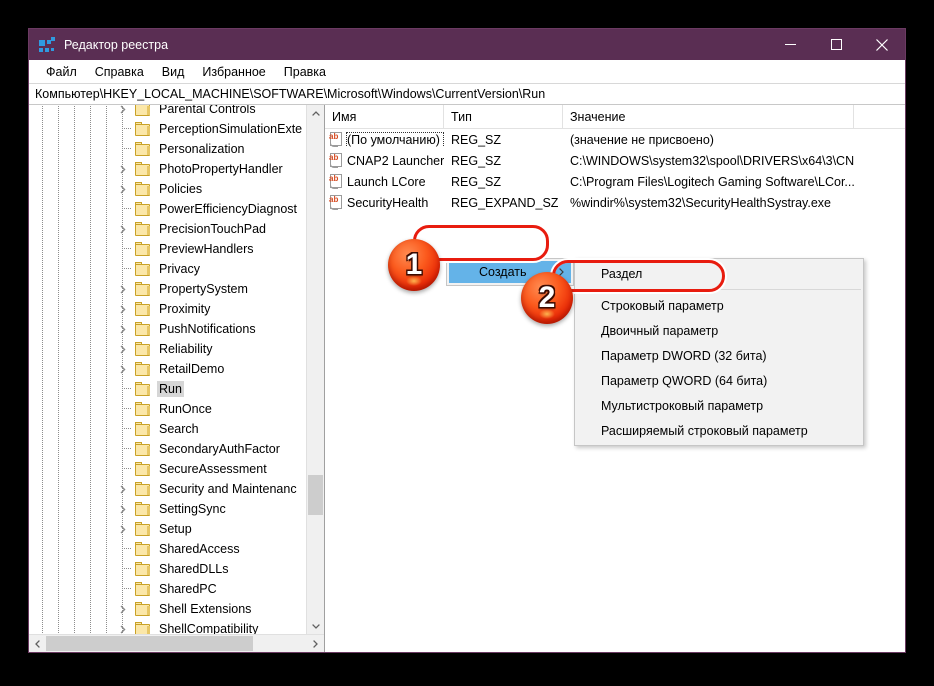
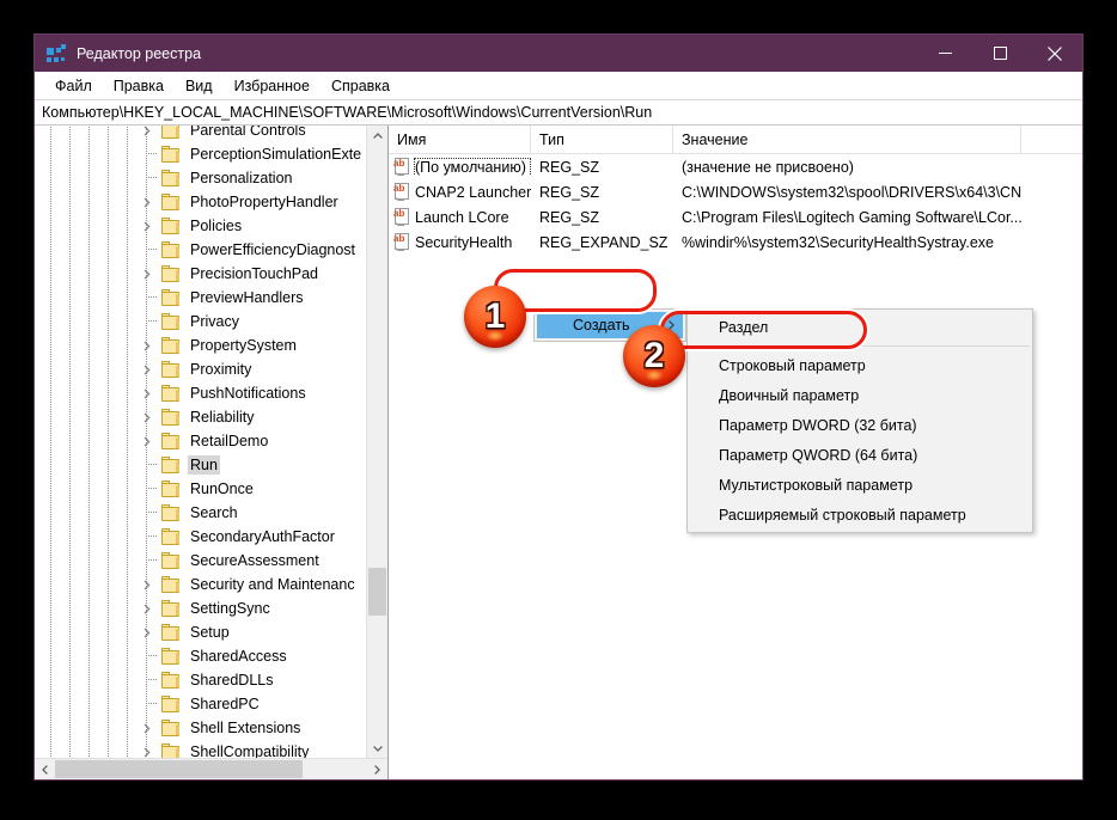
  Редактор реестра
  Файл
- Справка
+ Правка
  Вид
  Избранное
- Правка
+ Справка
  Компьютер\HKEY_LOCAL_MACHINE\SOFTWARE\Microsoft\Windows\CurrentVersion\Run
  Parental Controls
  PerceptionSimulationExte
  Personalization
  PhotoPropertyHandler
  Policies
  PowerEfficiencyDiagnost
  PrecisionTouchPad
  PreviewHandlers
  Privacy
  PropertySystem
  Proximity
  PushNotifications
  Reliability
  RetailDemo
  Run
  RunOnce
  Search
  SecondaryAuthFactor
  SecureAssessment
  Security and Maintenanc
  SettingSync
  Setup
  SharedAccess
  SharedDLLs
  SharedPC
  Shell Extensions
  ShellCompatibility
  Имя
  Тип
  Значение
  ab
  (По умолчанию)
  REG_SZ
  (значение не присвоено)
  ab
  CNAP2 Launcher
  REG_SZ
  C:\WINDOWS\system32\spool\DRIVERS\x64\3\CN
  ab
  Launch LCore
  REG_SZ
  C:\Program Files\Logitech Gaming Software\LCor...
  ab
  SecurityHealth
  REG_EXPAND_SZ
  %windir%\system32\SecurityHealthSystray.exe
  Создать
  Раздел
  Строковый параметр
  Двоичный параметр
  Параметр DWORD (32 бита)
  Параметр QWORD (64 бита)
  Мультистроковый параметр
  Расширяемый строковый параметр
  1
  2
